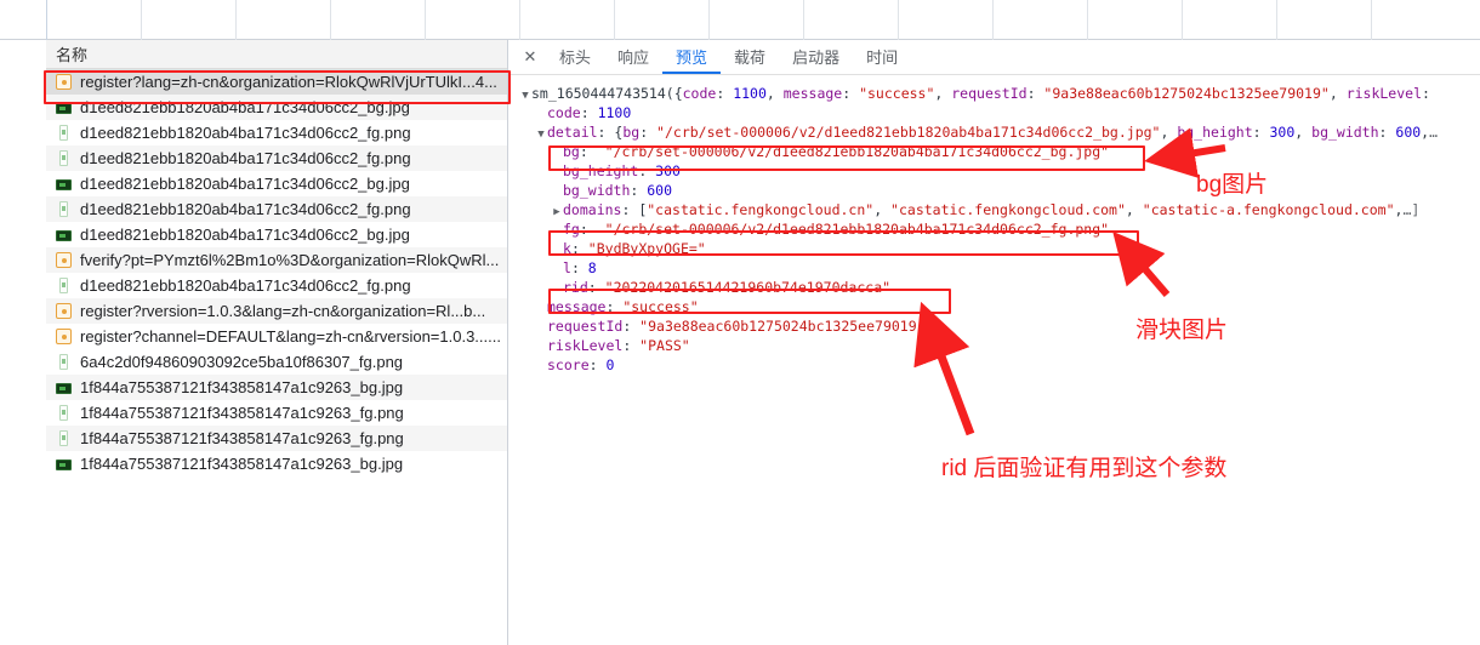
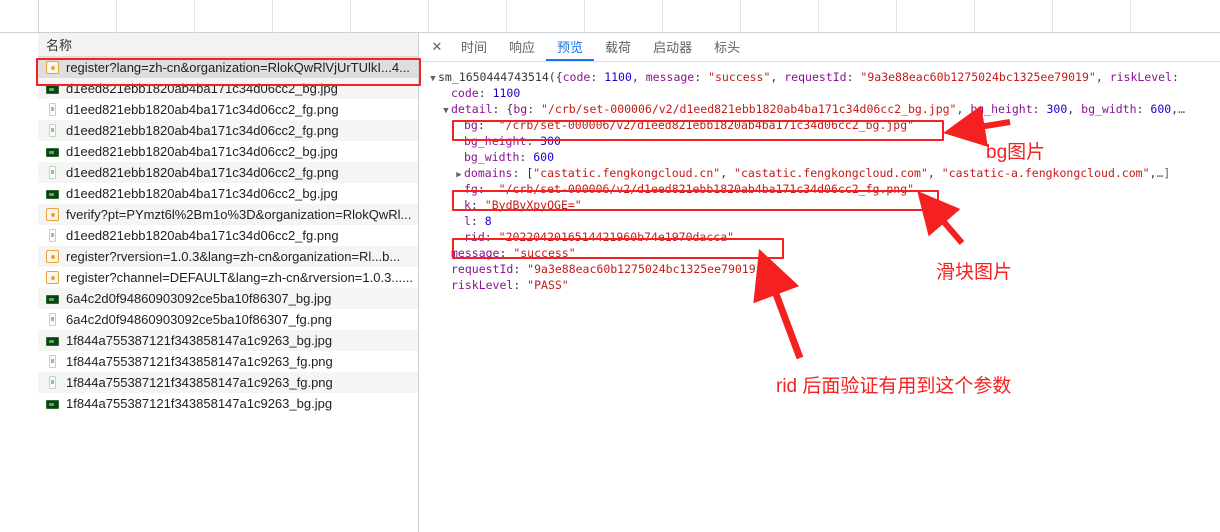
  名称
  register?lang=zh-cn&organization=RlokQwRlVjUrTUlkI...4...
  d1eed821ebb1820ab4ba171c34d06cc2_bg.jpg
  d1eed821ebb1820ab4ba171c34d06cc2_fg.png
  d1eed821ebb1820ab4ba171c34d06cc2_fg.png
  d1eed821ebb1820ab4ba171c34d06cc2_bg.jpg
  d1eed821ebb1820ab4ba171c34d06cc2_fg.png
  d1eed821ebb1820ab4ba171c34d06cc2_bg.jpg
  fverify?pt=PYmzt6l%2Bm1o%3D&organization=RlokQwRl...
  d1eed821ebb1820ab4ba171c34d06cc2_fg.png
  register?rversion=1.0.3&lang=zh-cn&organization=Rl...b...
  register?channel=DEFAULT&lang=zh-cn&rversion=1.0.3......
+ 6a4c2d0f94860903092ce5ba10f86307_bg.jpg
  6a4c2d0f94860903092ce5ba10f86307_fg.png
  1f844a755387121f343858147a1c9263_bg.jpg
  1f844a755387121f343858147a1c9263_fg.png
  1f844a755387121f343858147a1c9263_fg.png
  1f844a755387121f343858147a1c9263_bg.jpg
  ✕
- 标头
+ 时间
  响应
  预览
  载荷
  启动器
- 时间
+ 标头
  ▼ sm_1650444743514({code: 1100, message: "success", requestId: "9a3e88eac60b1275024bc1325ee79019", riskLevel:
  code: 1100
  ▼ detail: {bg: "/crb/set-000006/v2/d1eed821ebb1820ab4ba171c34d06cc2_bg.jpg", bg_height: 300, bg_width: 600,…
  bg: "/crb/set-000006/v2/d1eed821ebb1820ab4ba171c34d06cc2_bg.jpg"
  bg_height: 300
  bg_width: 600
  ▶ domains: ["castatic.fengkongcloud.cn", "castatic.fengkongcloud.com", "castatic-a.fengkongcloud.com",…]
  fg: "/crb/set-000006/v2/d1eed821ebb1820ab4ba171c34d06cc2_fg.png"
  k: "BydByXpyQGE="
  l: 8
  rid: "2022042016514421960b74e1970dacca"
  message: "success"
  requestId: "9a3e88eac60b1275024bc1325ee79019"
  riskLevel: "PASS"
- score: 0
  bg图片
  滑块图片
  rid 后面验证有用到这个参数
